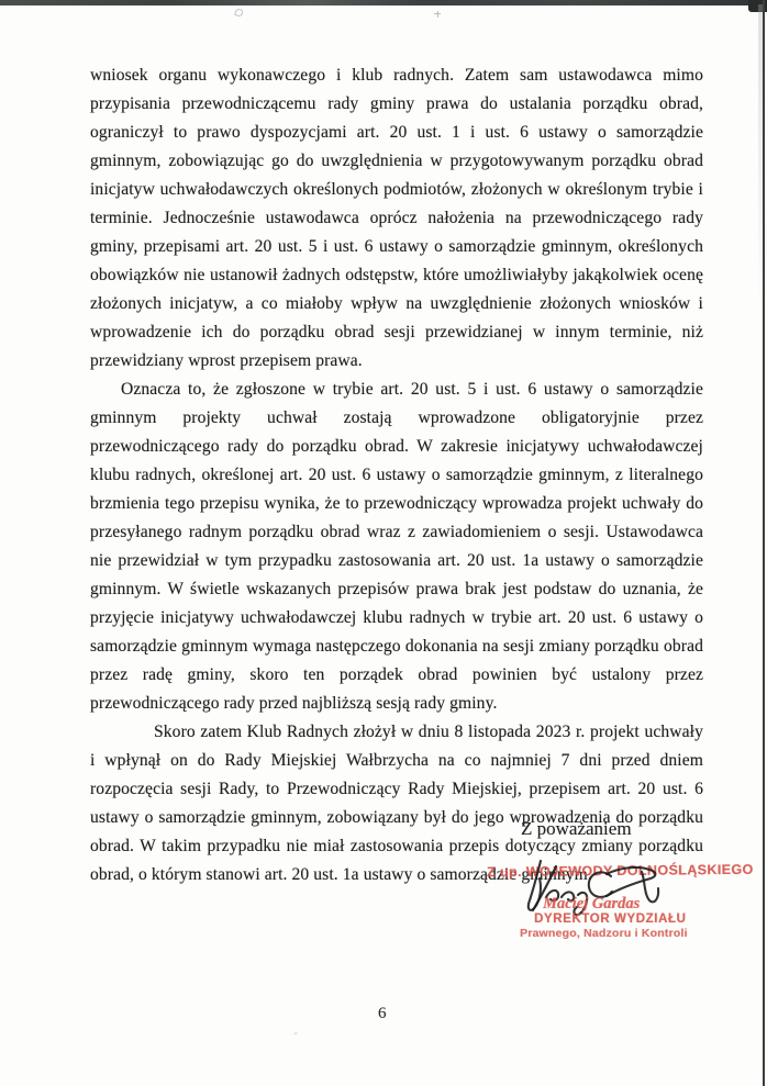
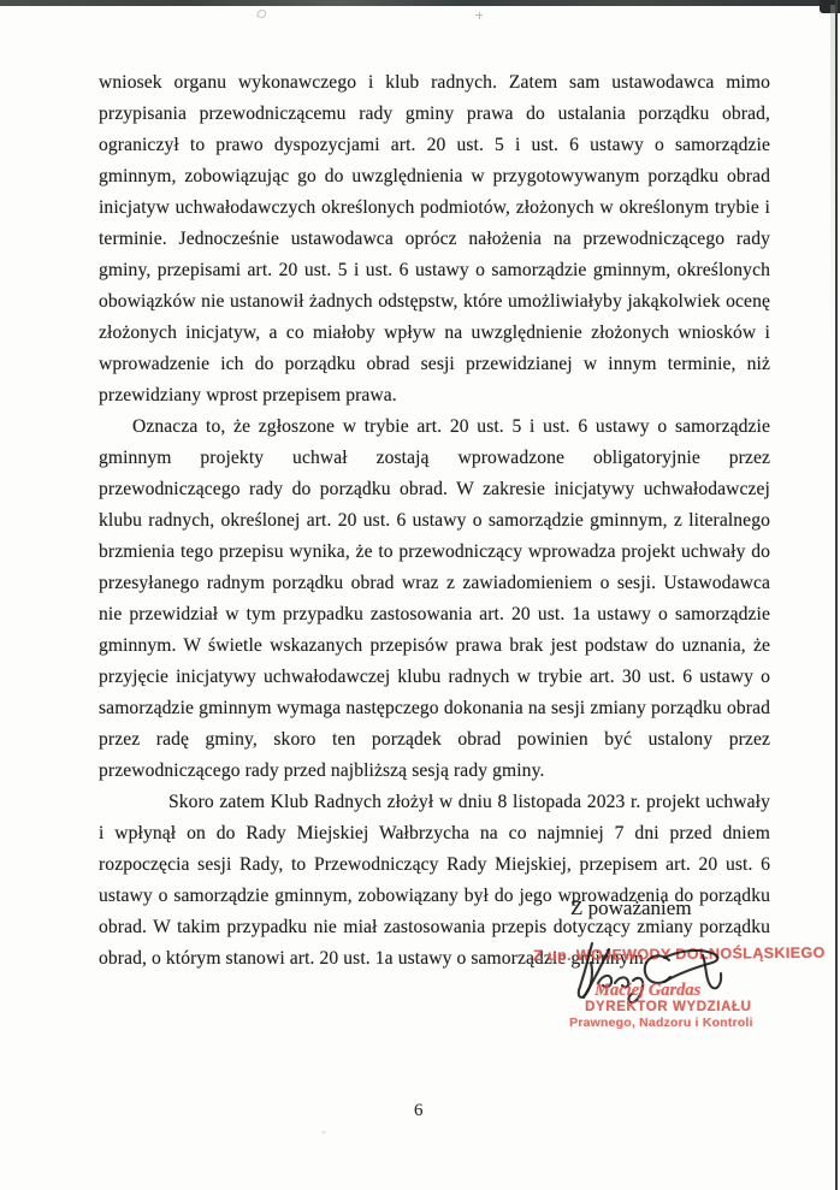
- wniosek organu wykonawczego i klub radnych. Zatem sam ustawodawca mimo przypisania przewodniczącemu rady gminy prawa do ustalania porządku obrad, ograniczył to prawo dyspozycjami art. 20 ust. 1 i ust. 6 ustawy o samorządzie gminnym, zobowiązując go do uwzględnienia w przygotowywanym porządku obrad inicjatyw uchwałodawczych określonych podmiotów, złożonych w określonym trybie i terminie. Jednocześnie ustawodawca oprócz nałożenia na przewodniczącego rady gminy, przepisami art. 20 ust. 5 i ust. 6 ustawy o samorządzie gminnym, określonych obowiązków nie ustanowił żadnych odstępstw, które umożliwiałyby jakąkolwiek ocenę złożonych inicjatyw, a co miałoby wpływ na uwzględnienie złożonych wniosków i wprowadzenie ich do porządku obrad sesji przewidzianej w innym terminie, niż przewidziany wprost przepisem prawa.
+ wniosek organu wykonawczego i klub radnych. Zatem sam ustawodawca mimo przypisania przewodniczącemu rady gminy prawa do ustalania porządku obrad, ograniczył to prawo dyspozycjami art. 20 ust. 5 i ust. 6 ustawy o samorządzie gminnym, zobowiązując go do uwzględnienia w przygotowywanym porządku obrad inicjatyw uchwałodawczych określonych podmiotów, złożonych w określonym trybie i terminie. Jednocześnie ustawodawca oprócz nałożenia na przewodniczącego rady gminy, przepisami art. 20 ust. 5 i ust. 6 ustawy o samorządzie gminnym, określonych obowiązków nie ustanowił żadnych odstępstw, które umożliwiałyby jakąkolwiek ocenę złożonych inicjatyw, a co miałoby wpływ na uwzględnienie złożonych wniosków i wprowadzenie ich do porządku obrad sesji przewidzianej w innym terminie, niż przewidziany wprost przepisem prawa.
- Oznacza to, że zgłoszone w trybie art. 20 ust. 5 i ust. 6 ustawy o samorządzie gminnym projekty uchwał zostają wprowadzone obligatoryjnie przez przewodniczącego rady do porządku obrad. W zakresie inicjatywy uchwałodawczej klubu radnych, określonej art. 20 ust. 6 ustawy o samorządzie gminnym, z literalnego brzmienia tego przepisu wynika, że to przewodniczący wprowadza projekt uchwały do przesyłanego radnym porządku obrad wraz z zawiadomieniem o sesji. Ustawodawca nie przewidział w tym przypadku zastosowania art. 20 ust. 1a ustawy o samorządzie gminnym. W świetle wskazanych przepisów prawa brak jest podstaw do uznania, że przyjęcie inicjatywy uchwałodawczej klubu radnych w trybie art. 20 ust. 6 ustawy o samorządzie gminnym wymaga następczego dokonania na sesji zmiany porządku obrad przez radę gminy, skoro ten porządek obrad powinien być ustalony przez przewodniczącego rady przed najbliższą sesją rady gminy.
+ Oznacza to, że zgłoszone w trybie art. 20 ust. 5 i ust. 6 ustawy o samorządzie gminnym projekty uchwał zostają wprowadzone obligatoryjnie przez przewodniczącego rady do porządku obrad. W zakresie inicjatywy uchwałodawczej klubu radnych, określonej art. 20 ust. 6 ustawy o samorządzie gminnym, z literalnego brzmienia tego przepisu wynika, że to przewodniczący wprowadza projekt uchwały do przesyłanego radnym porządku obrad wraz z zawiadomieniem o sesji. Ustawodawca nie przewidział w tym przypadku zastosowania art. 20 ust. 1a ustawy o samorządzie gminnym. W świetle wskazanych przepisów prawa brak jest podstaw do uznania, że przyjęcie inicjatywy uchwałodawczej klubu radnych w trybie art. 30 ust. 6 ustawy o samorządzie gminnym wymaga następczego dokonania na sesji zmiany porządku obrad przez radę gminy, skoro ten porządek obrad powinien być ustalony przez przewodniczącego rady przed najbliższą sesją rady gminy.
  Skoro zatem Klub Radnych złożył w dniu 8 listopada 2023 r. projekt uchwały i wpłynął on do Rady Miejskiej Wałbrzycha na co najmniej 7 dni przed dniem rozpoczęcia sesji Rady, to Przewodniczący Rady Miejskiej, przepisem art. 20 ust. 6 ustawy o samorządzie gminnym, zobowiązany był do jego wprowadzenia do porządku obrad. W takim przypadku nie miał zastosowania przepis dotyczący zmiany porządku obrad, o którym stanowi art. 20 ust. 1a ustawy o samorządzie ginym.
  Z poważaniem
  Z up. WOEWODY DOLOŚLĄSKIEGO
  Maciej Gardas
  DYREKTOR WYDZIAŁU
  Prawnego, Nadzoru i Kontroli
  6
